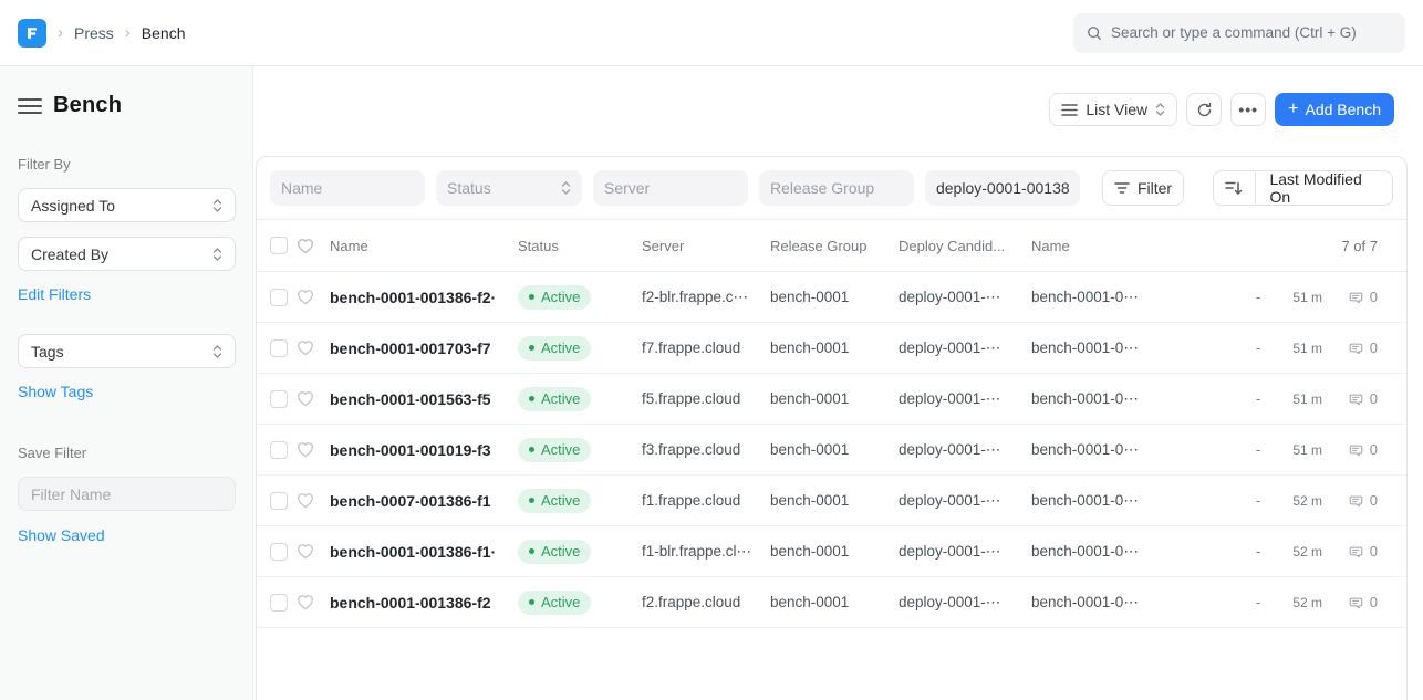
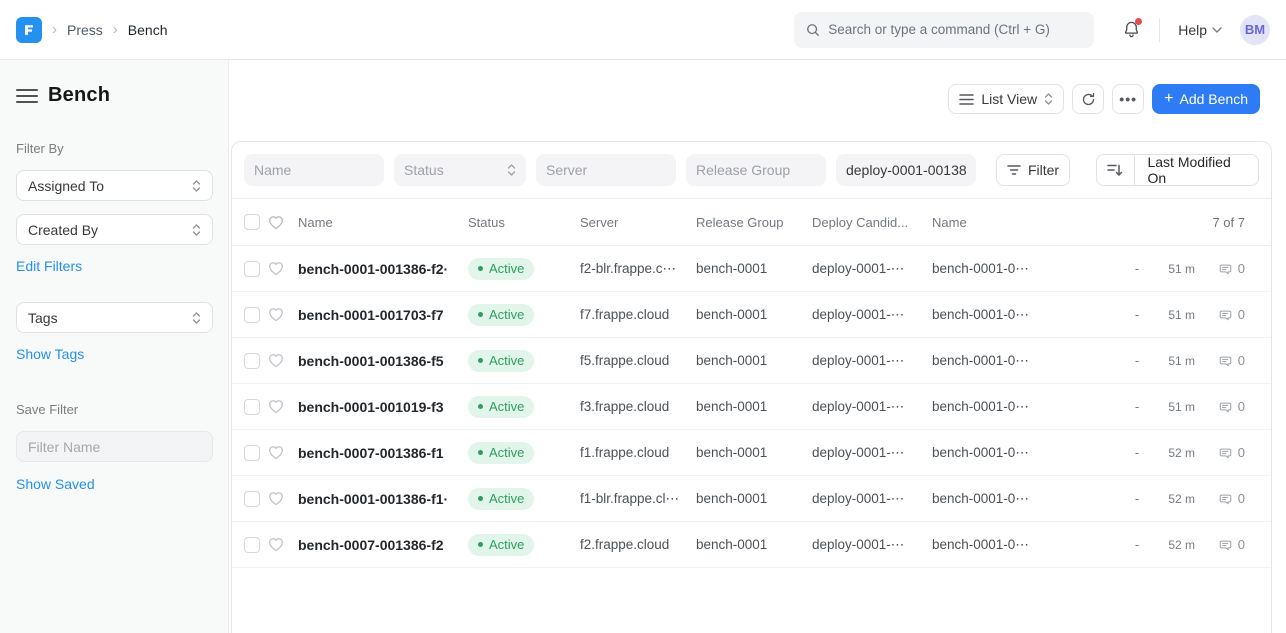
  ›
  Press
  ›
  Bench
  Search or type a command (Ctrl + G)
+ Help
+ BM
  Bench
  Filter By
  Assigned To
  Created By
  Edit Filters
  Tags
  Show Tags
  Save Filter
  Filter Name Show Saved
  List View
  •••
  +
  Add Bench
  Name
  Status
  Server
  Release Group
  deploy-0001-00138
  Filter
  Last Modified On
  Name
  Status
  Server
  Release Group
  Deploy Candid...
  Name
  7 of 7
  bench-0001-001386-f2·
  Active
  f2-blr.frappe.c⋯
  bench-0001
  deploy-0001-⋯
  bench-0001-0⋯
  -
  51 m
  0
  bench-0001-001703-f7
  Active
  f7.frappe.cloud
  bench-0001
  deploy-0001-⋯
  bench-0001-0⋯
  -
  51 m
  0
- bench-0001-001563-f5
+ bench-0001-001386-f5
  Active
  f5.frappe.cloud
  bench-0001
  deploy-0001-⋯
  bench-0001-0⋯
  -
  51 m
  0
  bench-0001-001019-f3
  Active
  f3.frappe.cloud
  bench-0001
  deploy-0001-⋯
  bench-0001-0⋯
  -
  51 m
  0
  bench-0007-001386-f1
  Active
  f1.frappe.cloud
  bench-0001
  deploy-0001-⋯
  bench-0001-0⋯
  -
  52 m
  0
  bench-0001-001386-f1·
  Active
  f1-blr.frappe.cl⋯
  bench-0001
  deploy-0001-⋯
  bench-0001-0⋯
  -
  52 m
  0
- bench-0001-001386-f2
+ bench-0007-001386-f2
  Active
  f2.frappe.cloud
  bench-0001
  deploy-0001-⋯
  bench-0001-0⋯
  -
  52 m
  0
